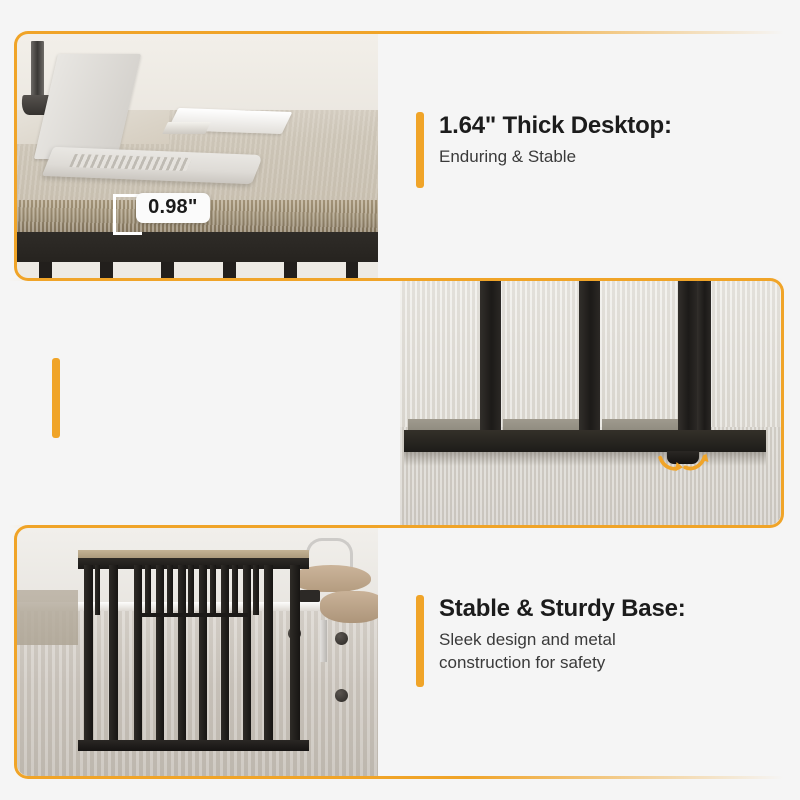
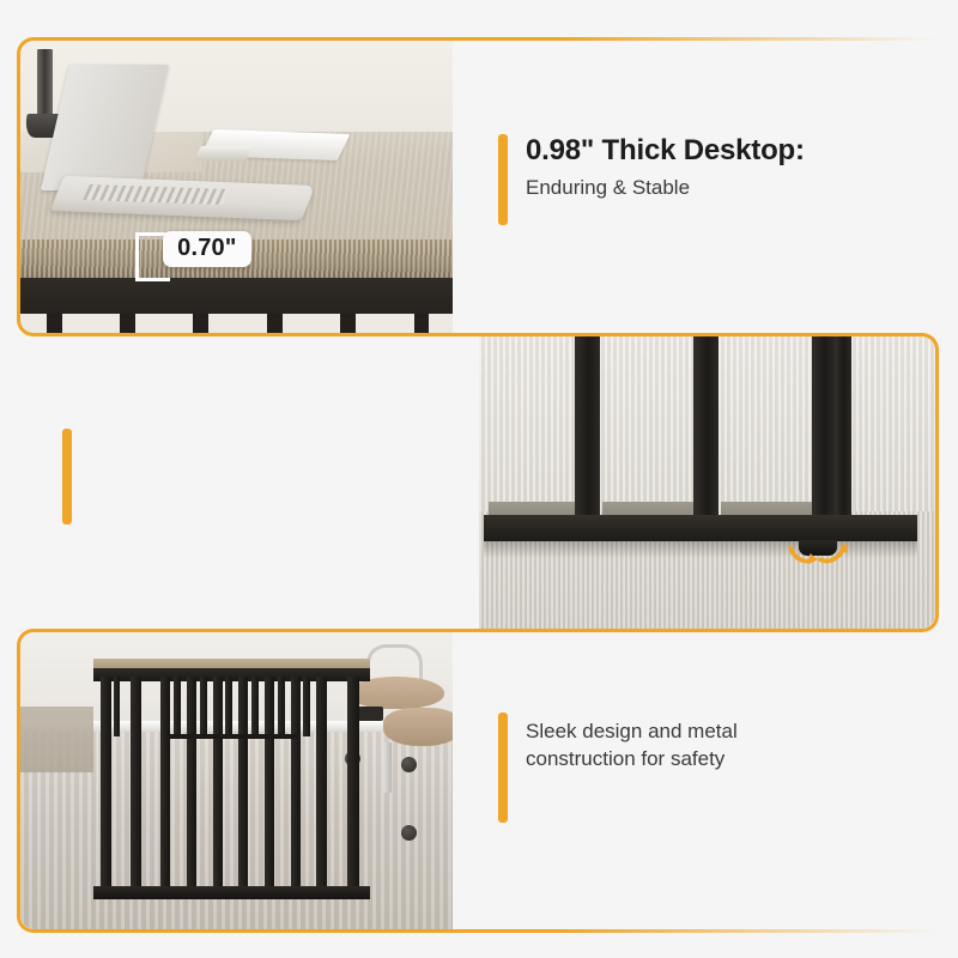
- 0.98"
+ 0.70"
- 1.64" Thick Desktop:
+ 0.98" Thick Desktop:
  Enduring & Stable
- Stable & Sturdy Base:
  Sleek design and metal
  construction for safety
